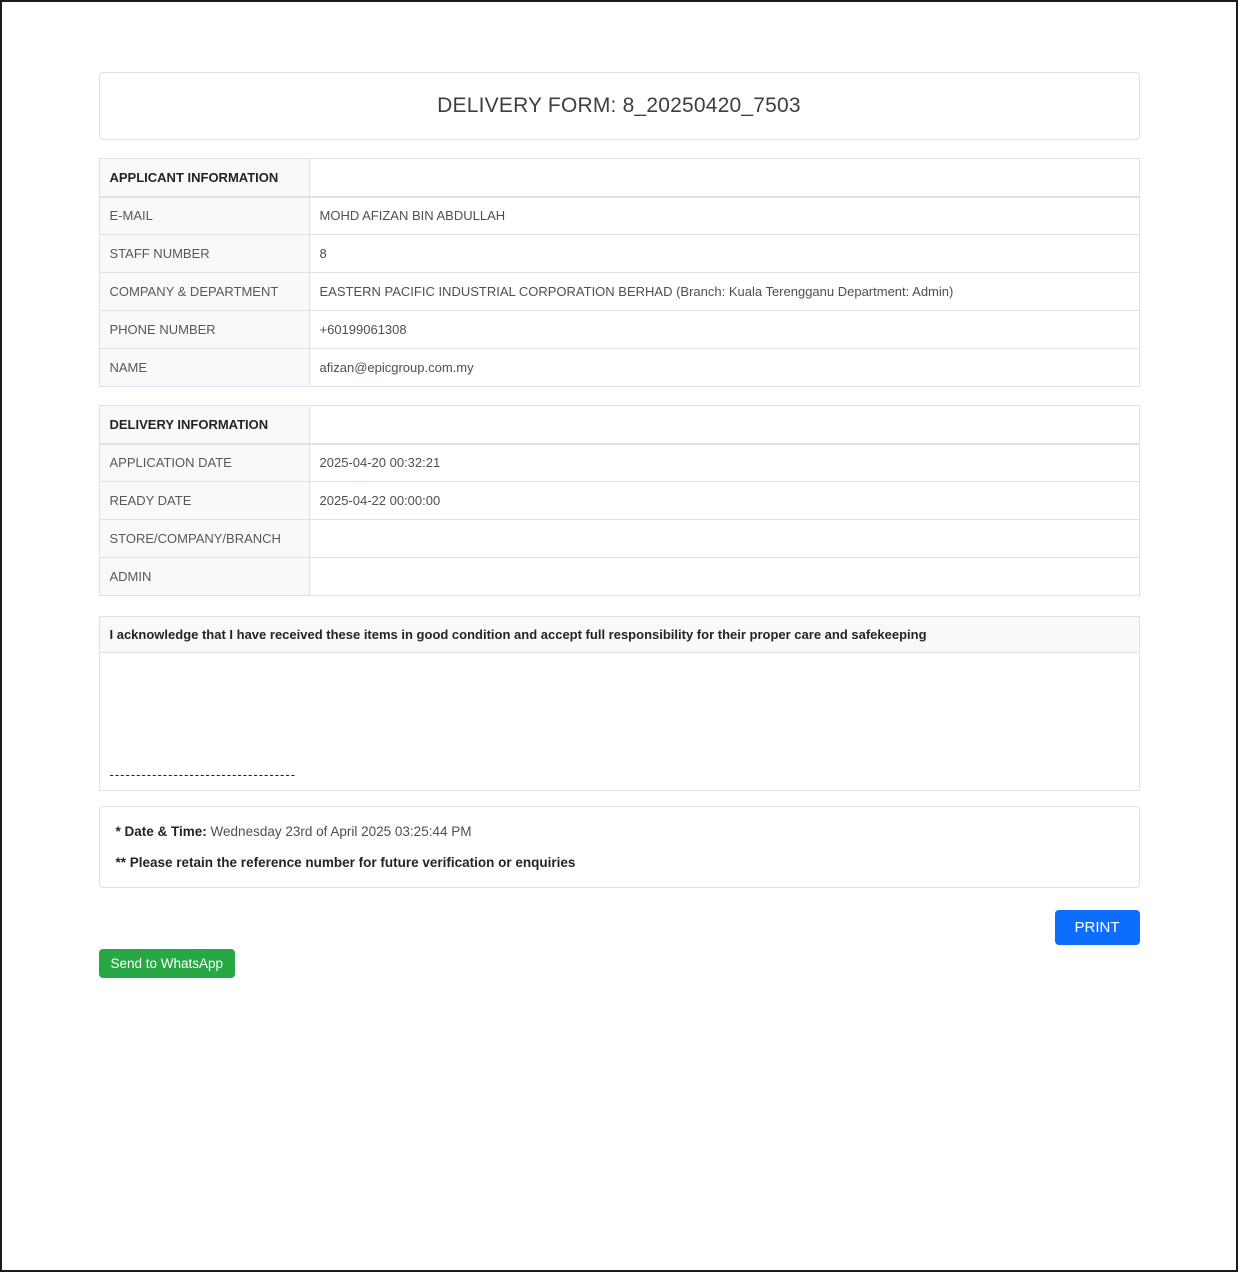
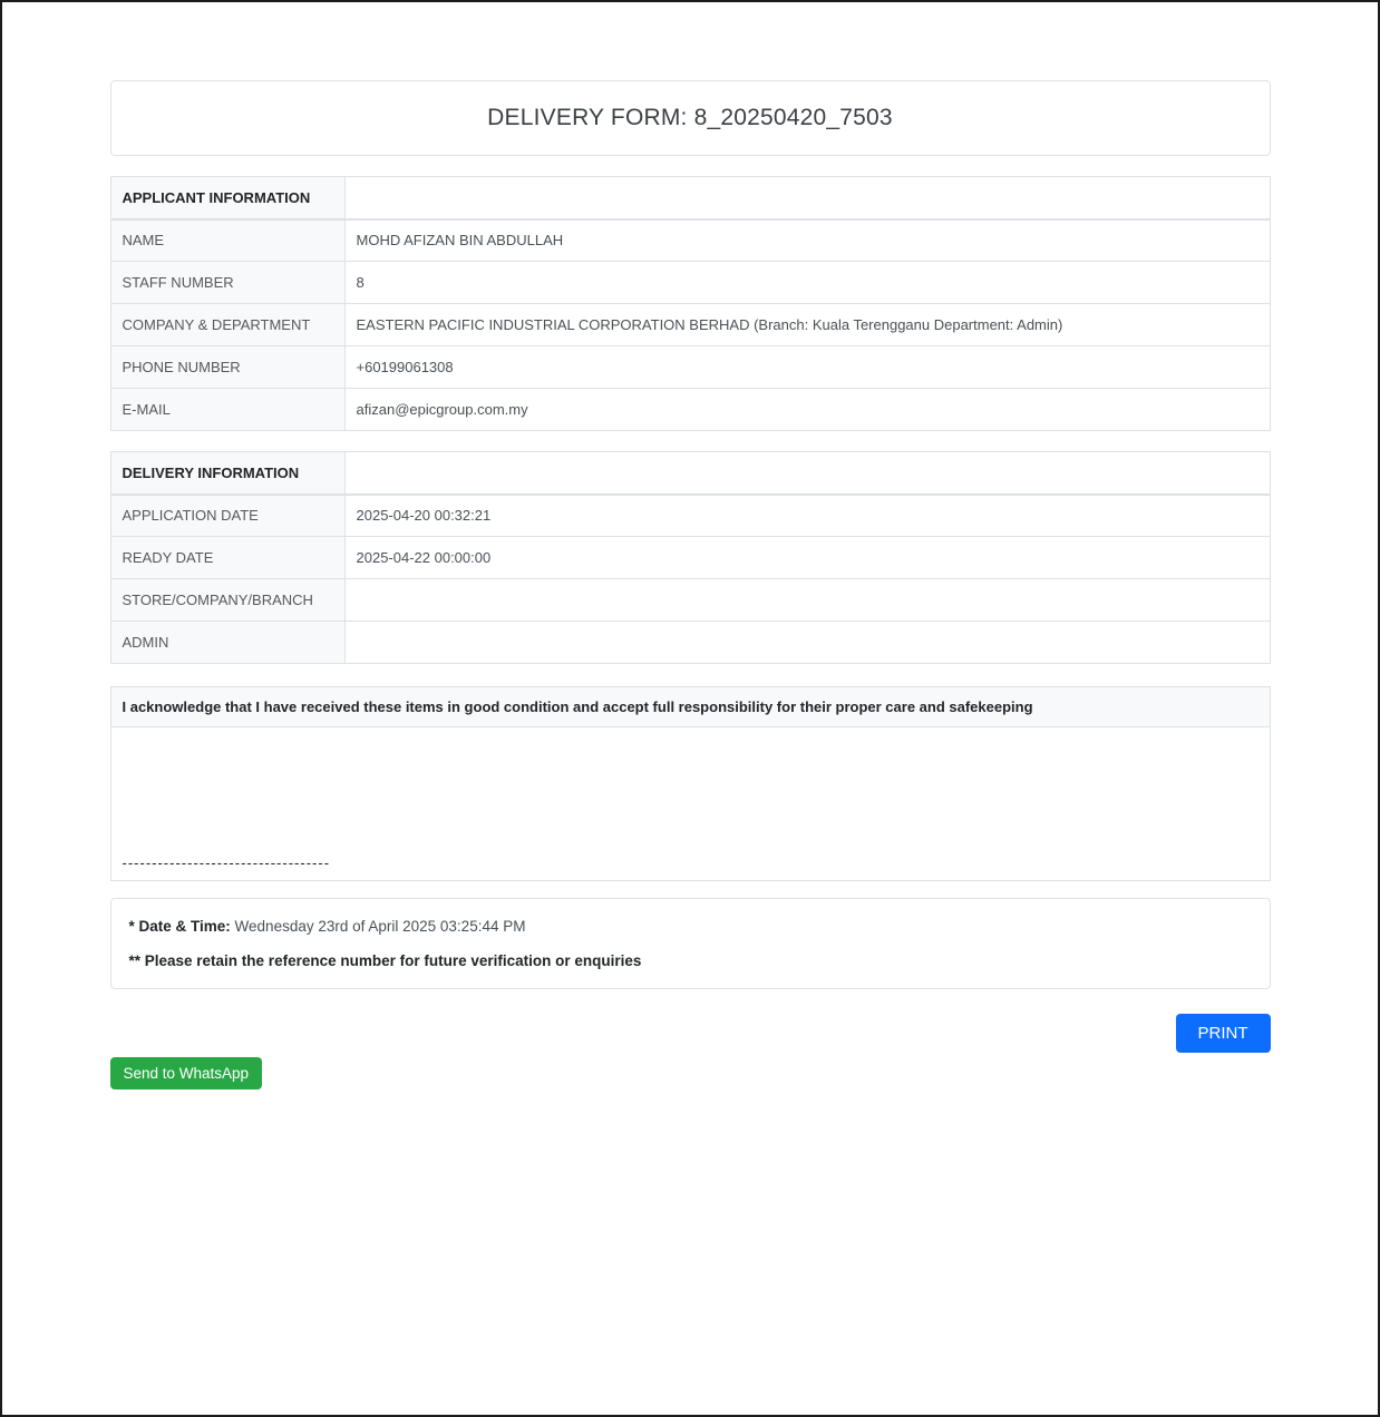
  DELIVERY FORM: 8_20250420_7503
  APPLICANT INFORMATION
- E-MAIL	MOHD AFIZAN BIN ABDULLAH
+ NAME	MOHD AFIZAN BIN ABDULLAH
  STAFF NUMBER	8
  COMPANY & DEPARTMENT	EASTERN PACIFIC INDUSTRIAL CORPORATION BERHAD (Branch: Kuala Terengganu Department: Admin)
  PHONE NUMBER	+60199061308
- NAME	afizan@epicgroup.com.my
+ E-MAIL	afizan@epicgroup.com.my
  DELIVERY INFORMATION
  APPLICATION DATE	2025-04-20 00:32:21
  READY DATE	2025-04-22 00:00:00
  STORE/COMPANY/BRANCH
  ADMIN
  I acknowledge that I have received these items in good condition and accept full responsibility for their proper care and safekeeping
  -----------------------------------
  * Date & Time: Wednesday 23rd of April 2025 03:25:44 PM
  ** Please retain the reference number for future verification or enquiries
  PRINT
  Send to WhatsApp
